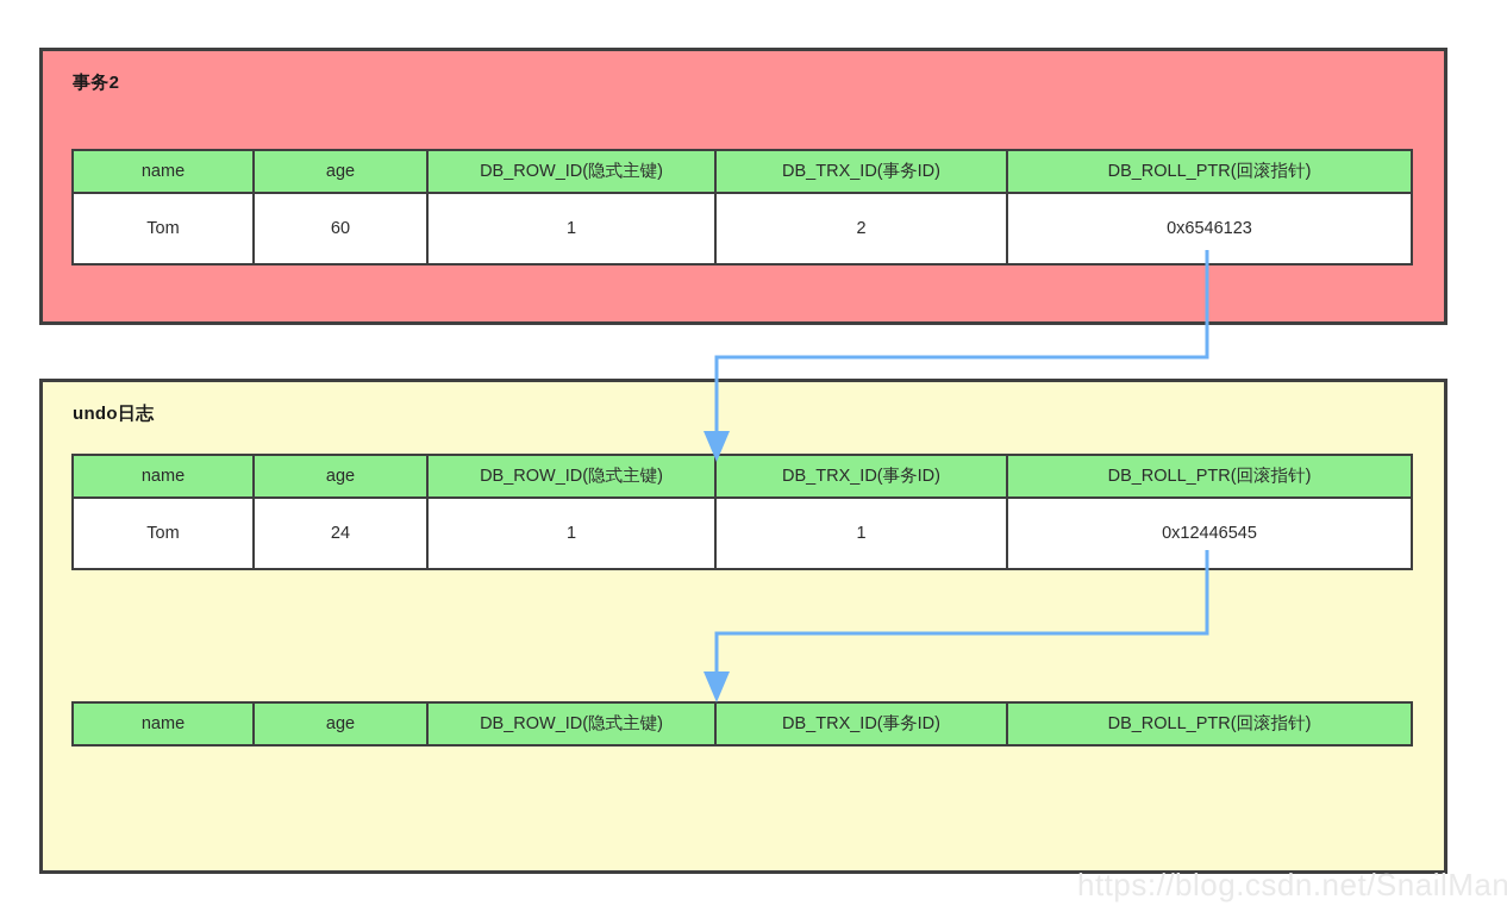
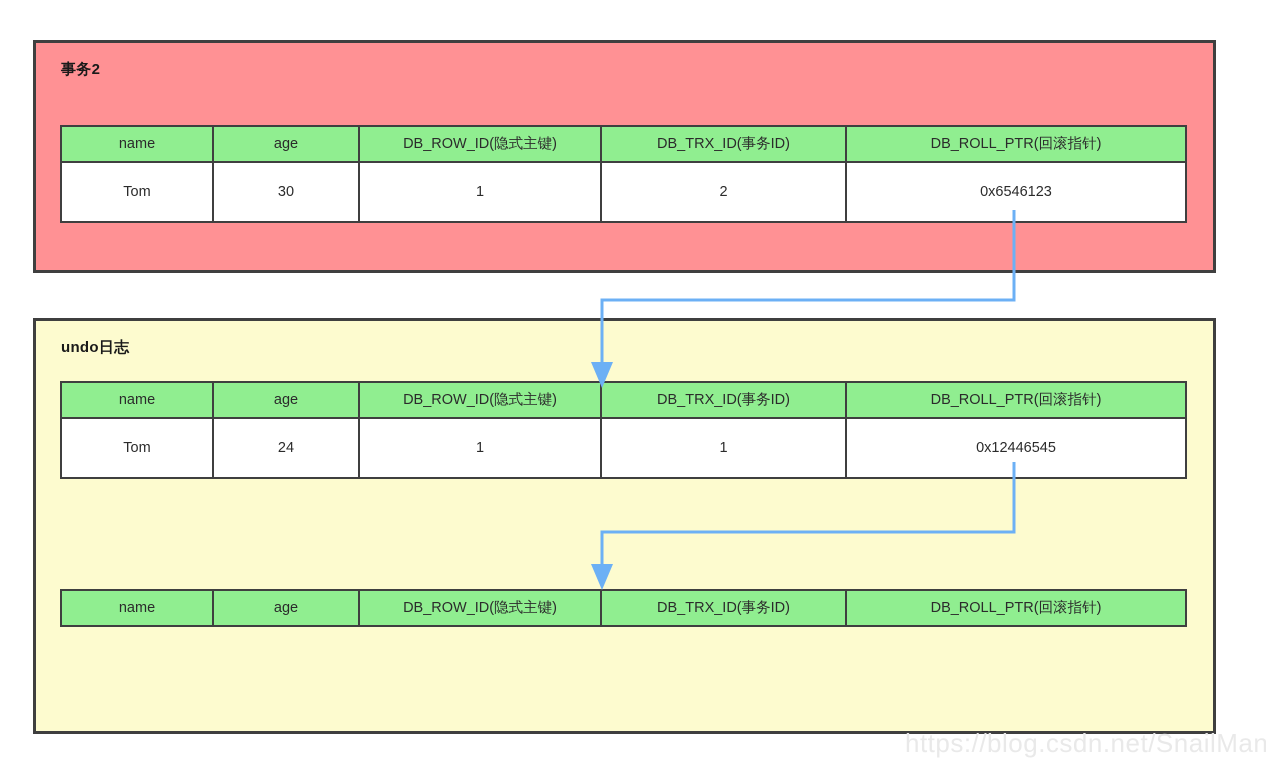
  事务2
  name	age	DB_ROW_ID(隐式主键)	DB_TRX_ID(事务ID)	DB_ROLL_PTR(回滚指针)
- Tom	60	1	2	0x6546123
+ Tom	30	1	2	0x6546123
  undo日志
  name	age	DB_ROW_ID(隐式主键)	DB_TRX_ID(事务ID)	DB_ROLL_PTR(回滚指针)
  Tom	24	1	1	0x12446545
  name	age	DB_ROW_ID(隐式主键)	DB_TRX_ID(事务ID)	DB_ROLL_PTR(回滚指针)
  https://blog.csdn.net/SnailMan
